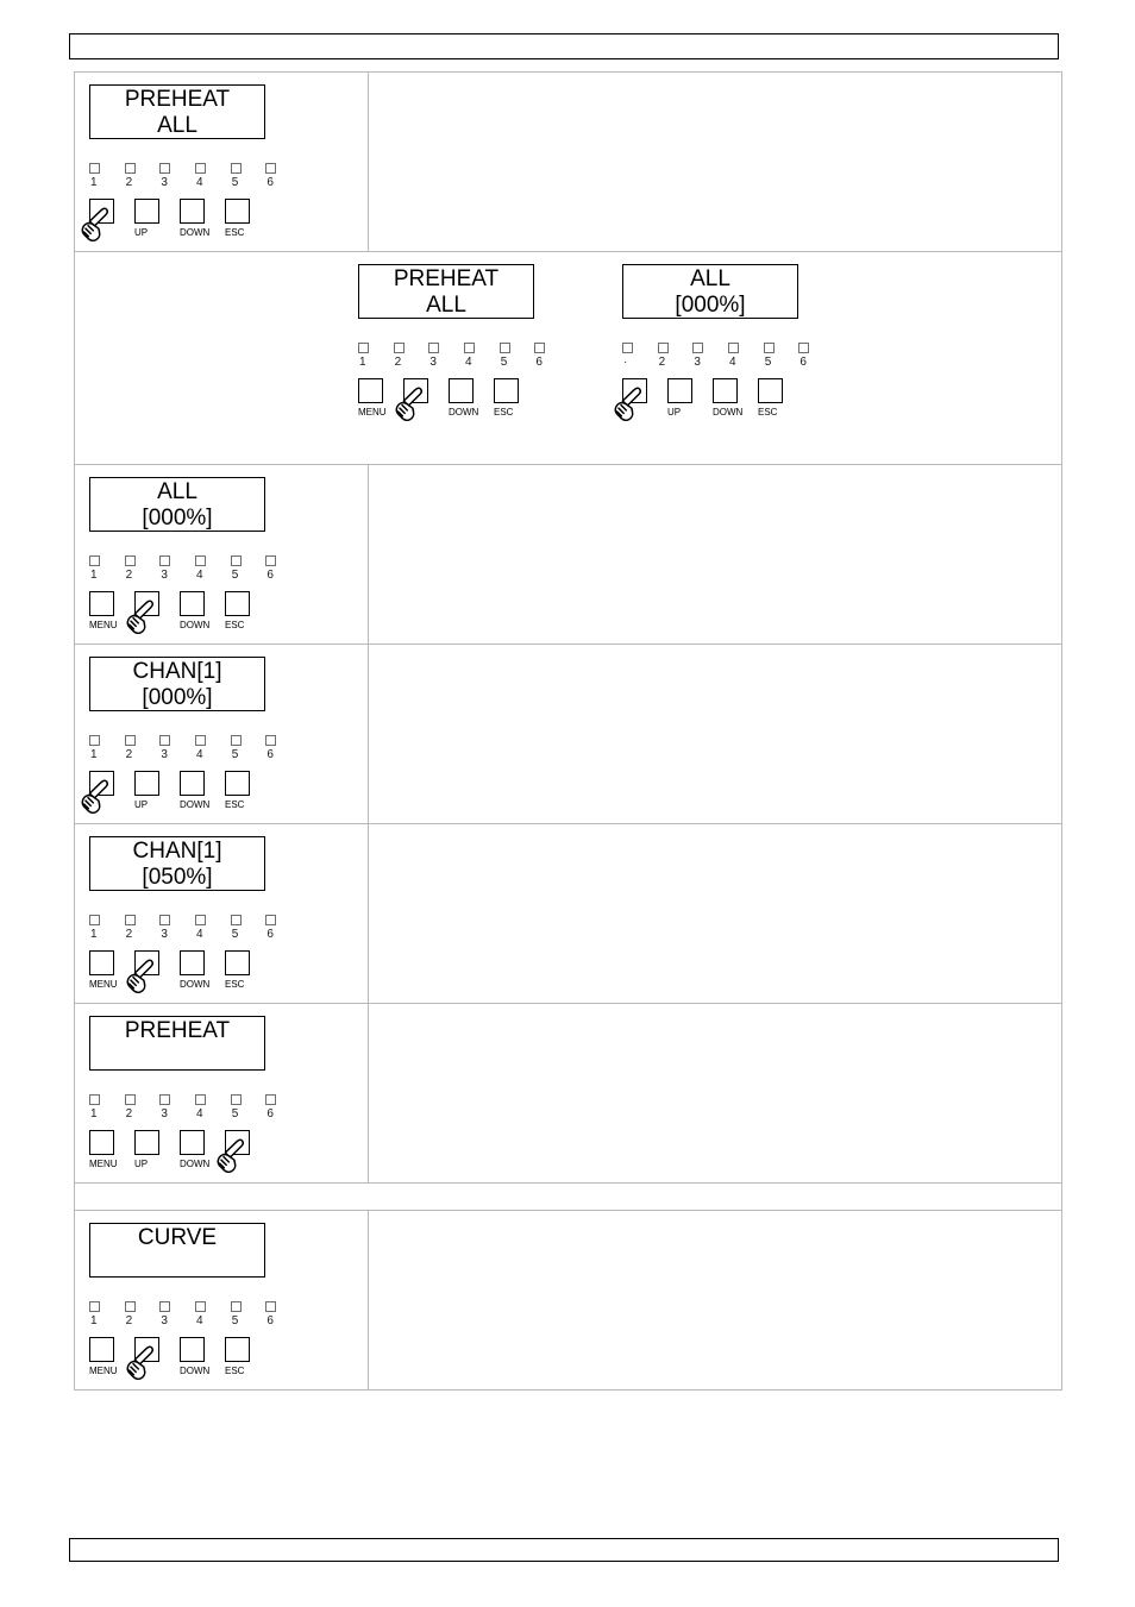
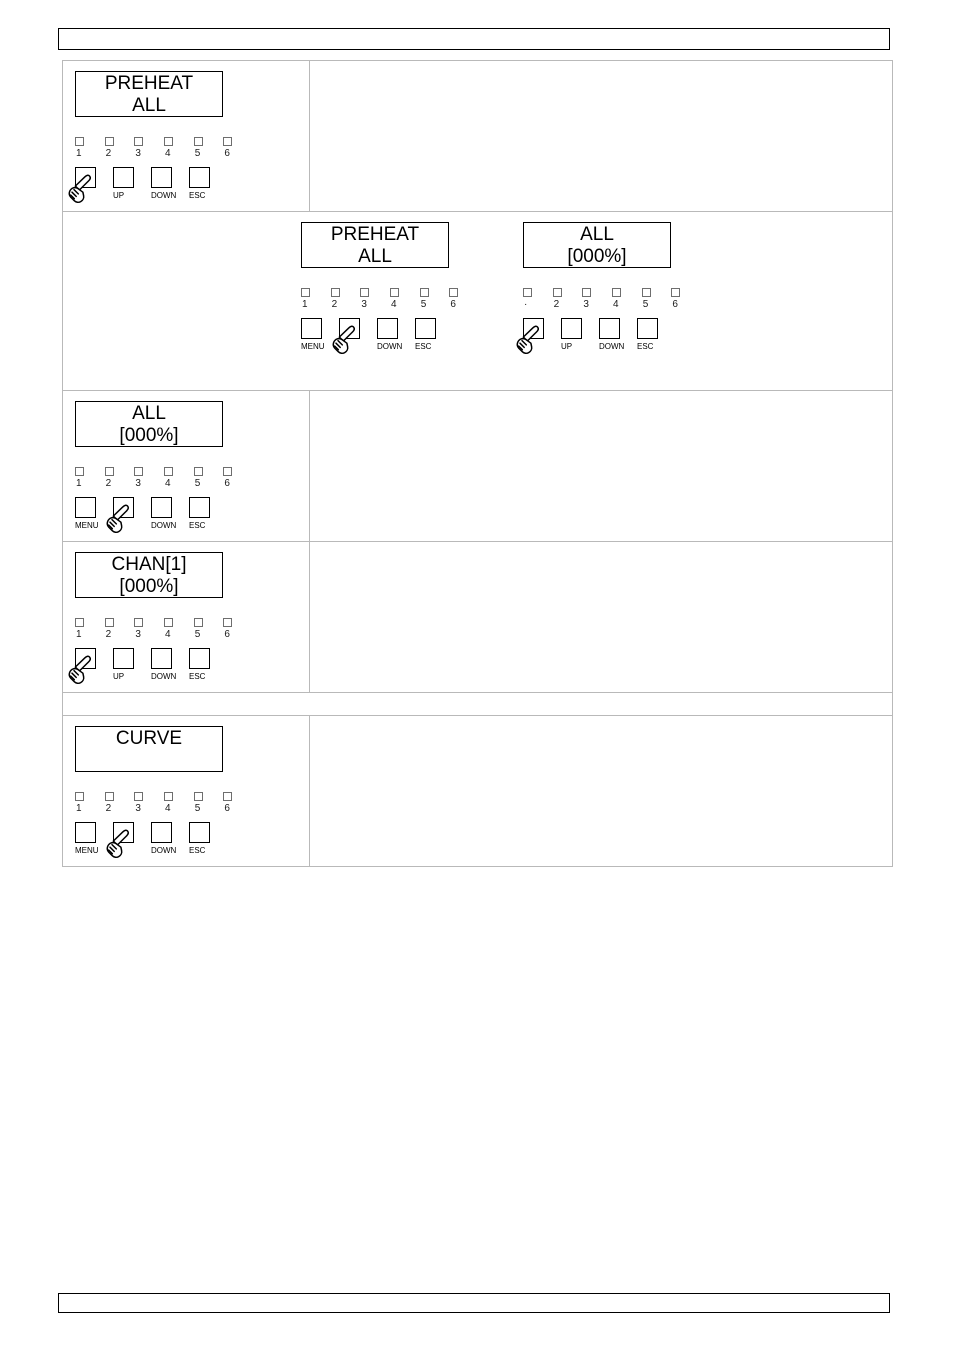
  PREHEATALL1 2 3 4 5 6UP DOWN ESC
  PREHEATALL1 2 3 4 5 6MENU DOWN ESC ALL[000%]· 2 3 4 5 6UP DOWN ESC
  ALL[000%]1 2 3 4 5 6MENU DOWN ESC
  CHAN[1][000%]1 2 3 4 5 6UP DOWN ESC
- CHAN[1][050%]1 2 3 4 5 6MENU DOWN ESC
- PREHEAT1 2 3 4 5 6MENU UP DOWN
  CURVE1 2 3 4 5 6MENU DOWN ESC
